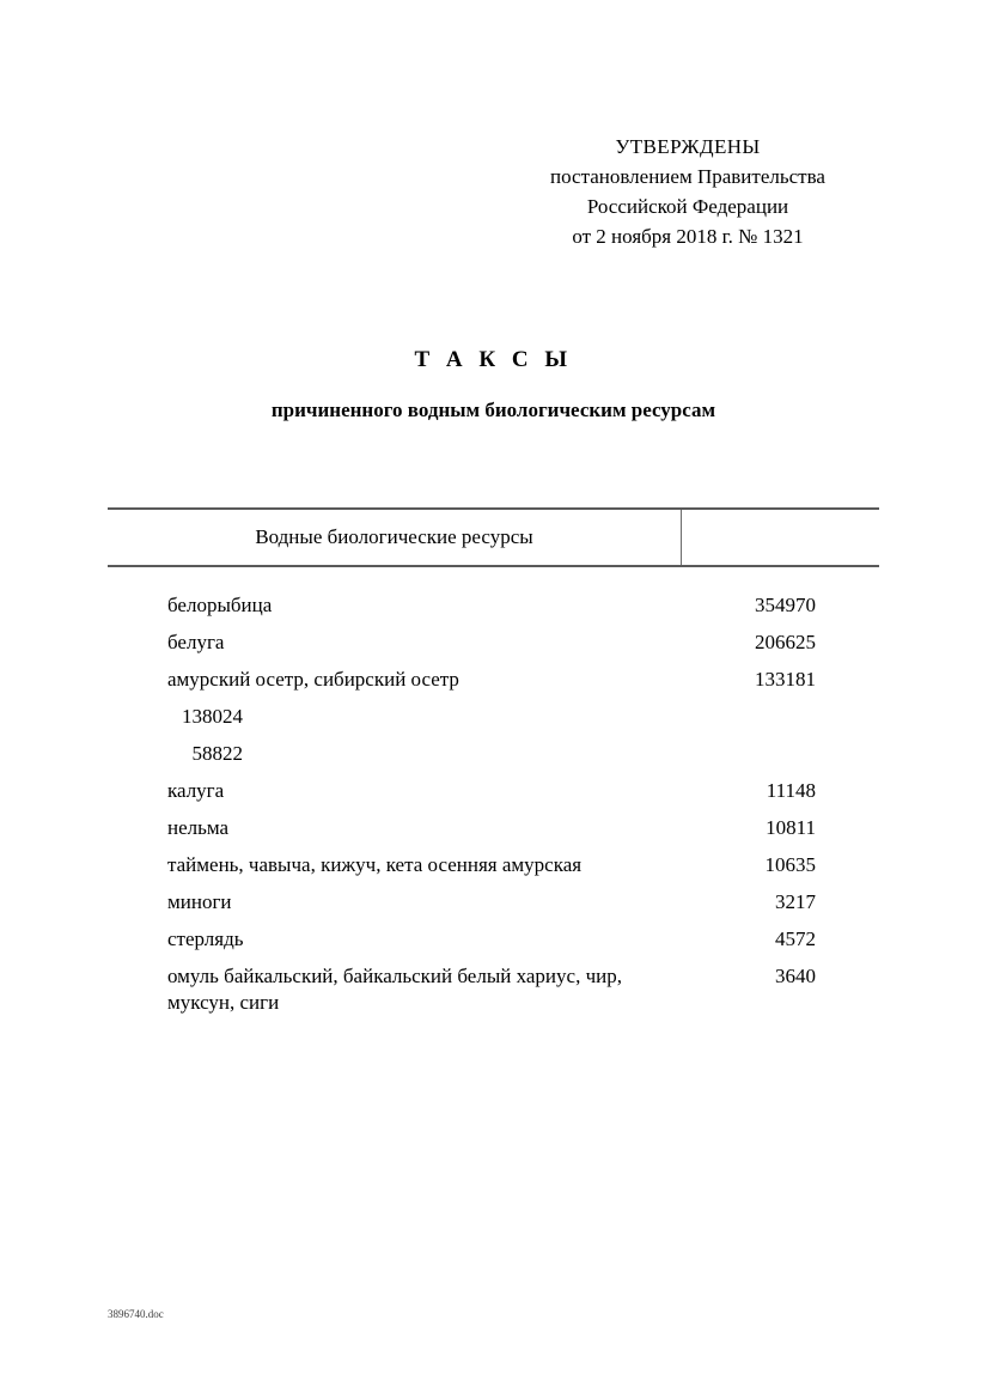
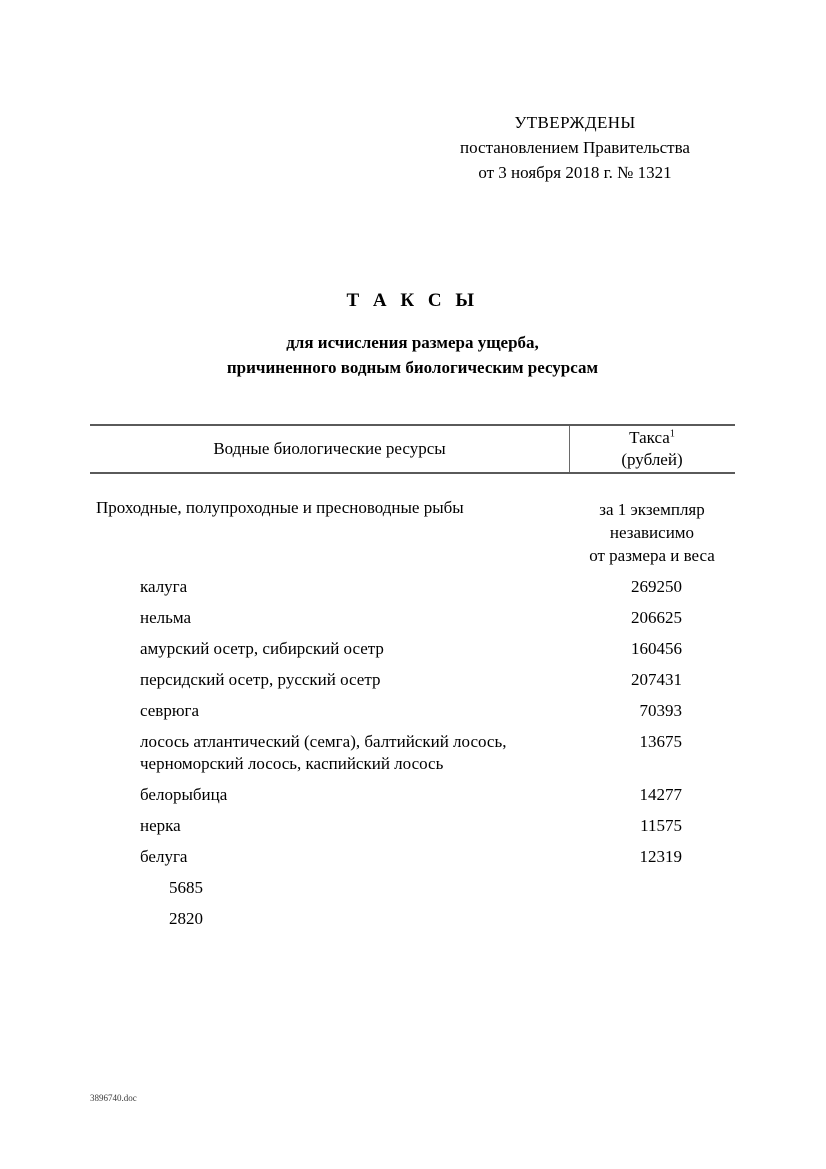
  УТВЕРЖДЕНЫ
  постановлением Правительства
- Российской Федерации
- от 2 ноября 2018 г. № 1321
+ от 3 ноября 2018 г. № 1321
  Т А К С Ы
+ для исчисления размера ущерба,
  причиненного водным биологическим ресурсам
  Водные биологические ресурсы
+ Такса1
+ (рублей)
+ Проходные, полупроходные и пресноводные рыбы
+ за 1 экземпляр
+ независимо
+ от размера и веса
- белорыбица
+ калуга
- 354970
+ 269250
- белуга
+ нельма
  206625
  амурский осетр, сибирский осетр
- 133181
+ 160456
+ персидский осетр, русский осетр
- 138024
+ 207431
+ севрюга
- 58822
+ 70393
+ лосось атлантический (семга), балтийский лосось, черноморский лосось, каспийский лосось
+ 13675
- калуга
+ белорыбица
- 11148
+ 14277
+ нерка
+ 11575
- нельма
+ белуга
- 10811
+ 12319
- таймень, чавыча, кижуч, кета осенняя амурская
- 10635
- миноги
- 3217
+ 5685
- стерлядь
- 4572
- омуль байкальский, байкальский белый хариус, чир, муксун, сиги
- 3640
+ 2820
  3896740.doc
